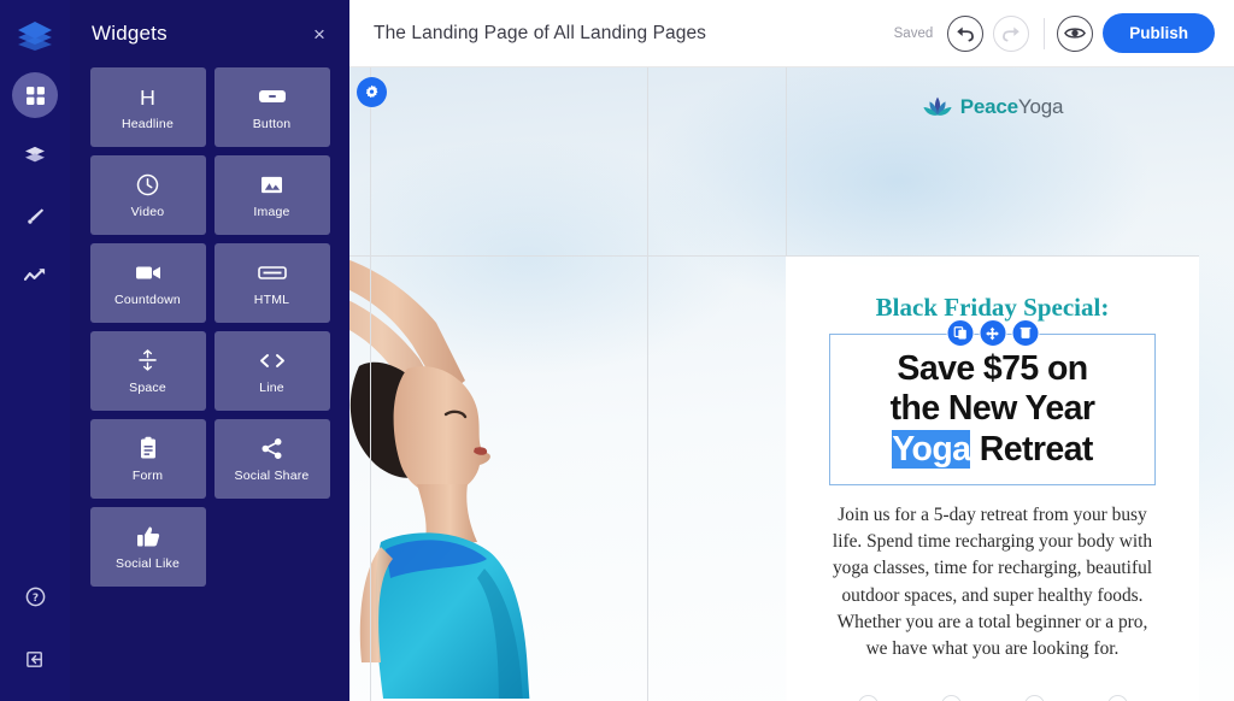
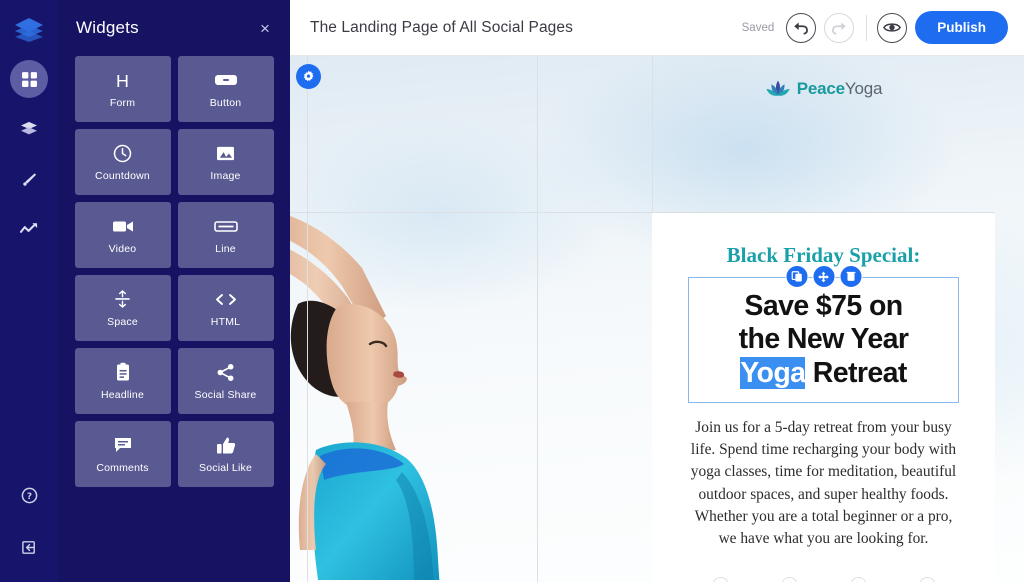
  ?
  Widgets
  ×
  H
- Headline
+ Form
  Button
- Video
+ Countdown
  Image
- Countdown
+ Video
- HTML
+ Line
  Space
- Line
+ HTML
- Form
+ Headline
  Social Share
+ Comments
  Social Like
- The Landing Page of All Landing Pages
+ The Landing Page of All Social Pages
  Saved
  Publish
  PeaceYoga
  Black Friday Special:
  Save $75 on
  the New Year
  Yoga Retreat
- Join us for a 5-day retreat from your busy life. Spend time recharging your body with yoga classes, time for recharging, beautiful outdoor spaces, and super healthy foods. Whether you are a total beginner or a pro, we have what you are looking for.
+ Join us for a 5-day retreat from your busy life. Spend time recharging your body with yoga classes, time for meditation, beautiful outdoor spaces, and super healthy foods. Whether you are a total beginner or a pro, we have what you are looking for.
